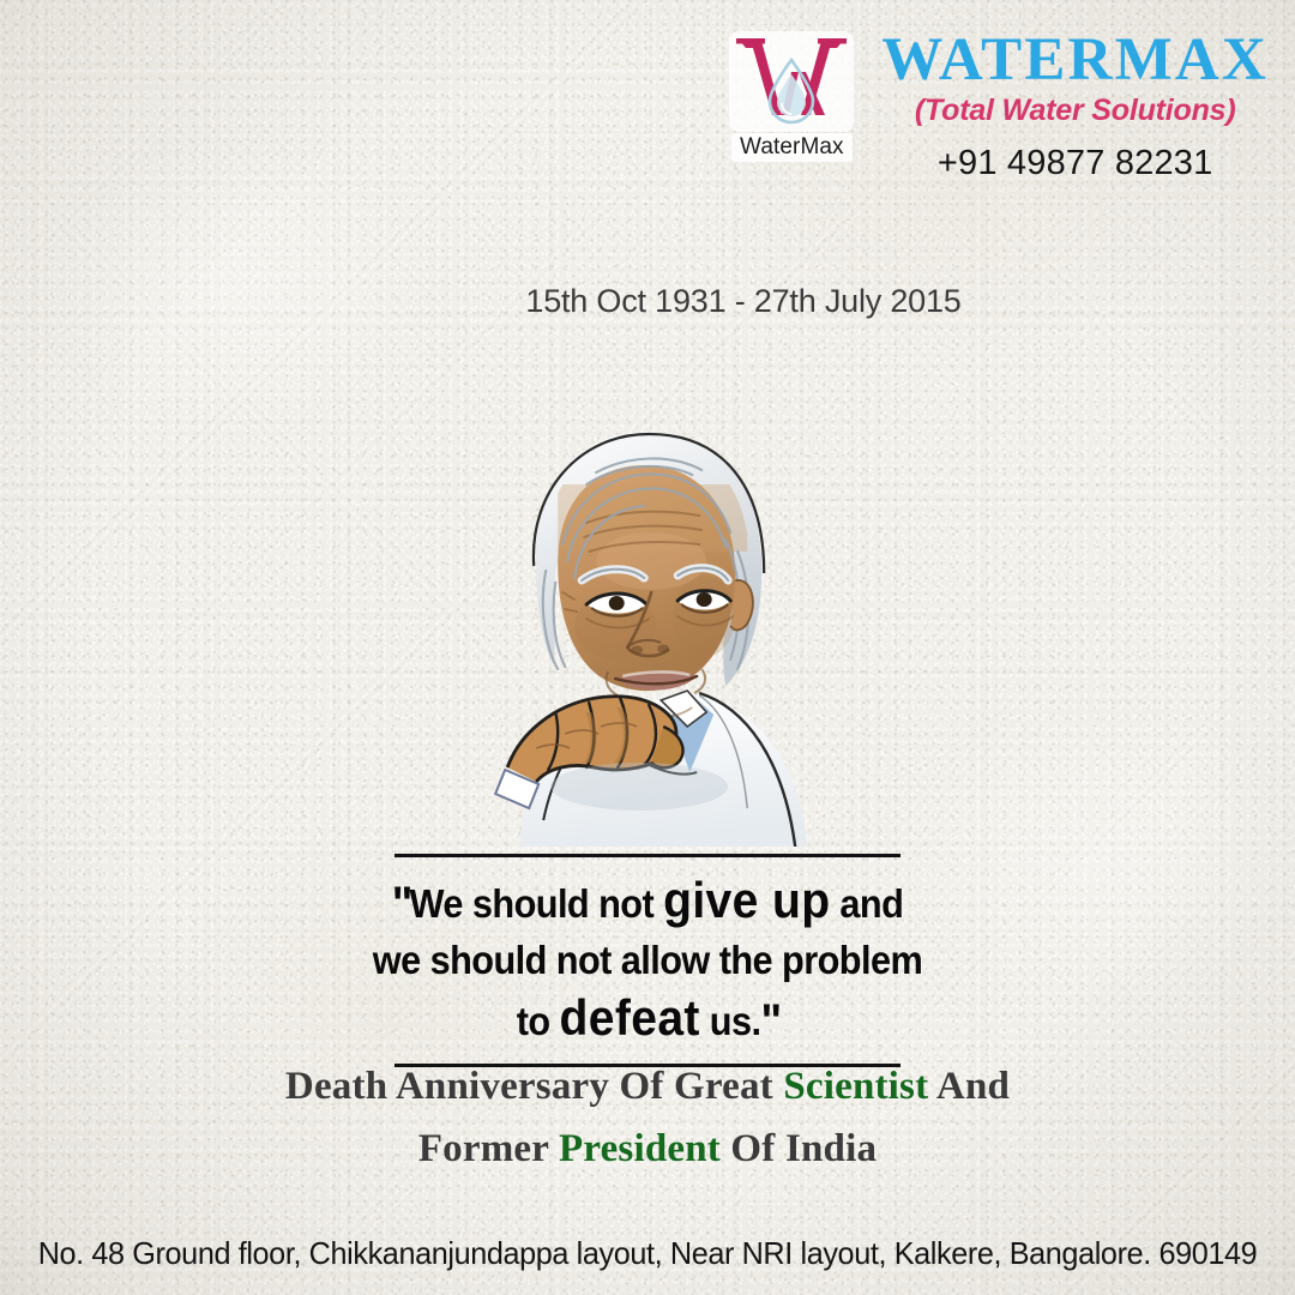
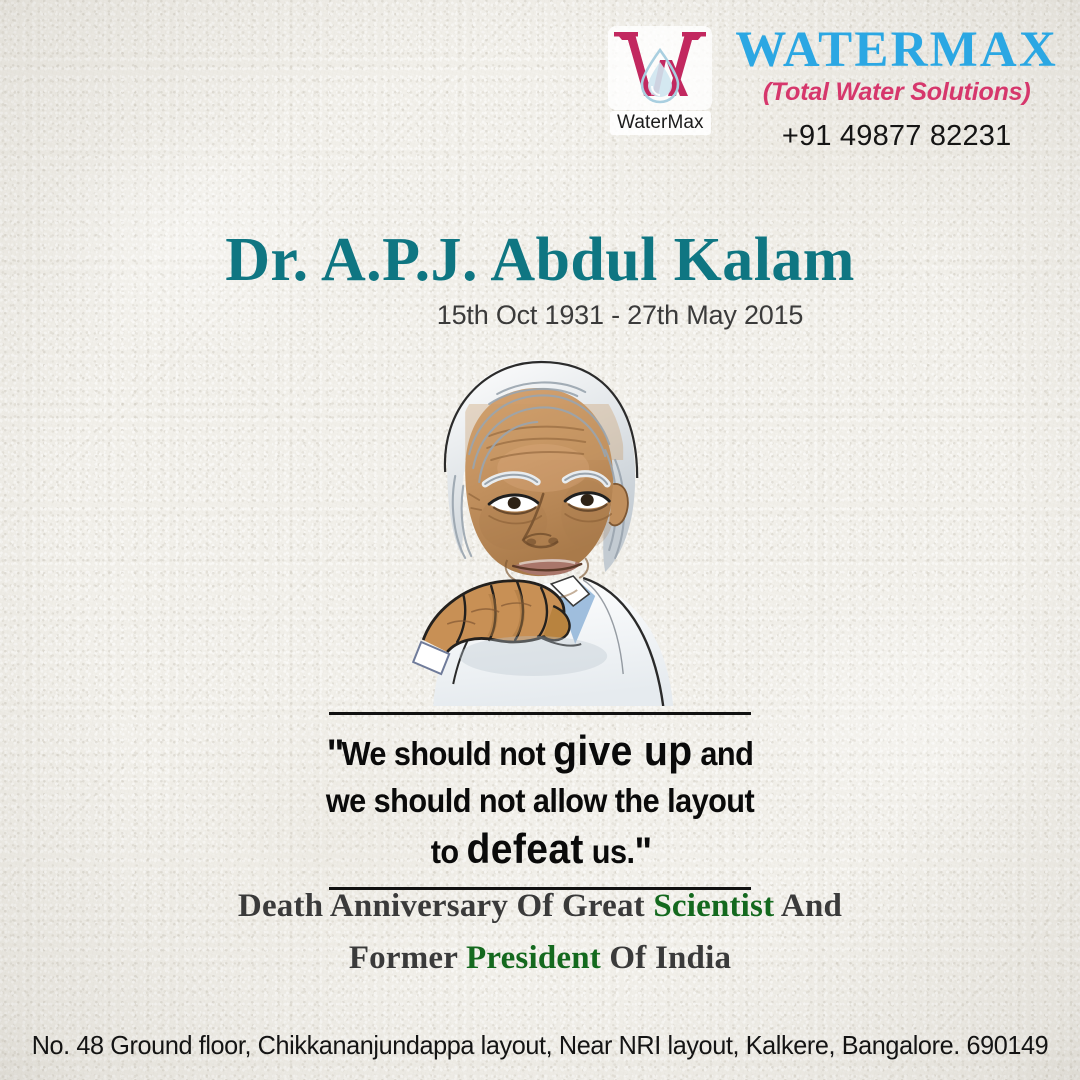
  WaterMax
  WATERMAX
  (Total Water Solutions)
  +91 49877 82231
+ Dr. A.P.J. Abdul Kalam
- 15th Oct 1931 - 27th July 2015
+ 15th Oct 1931 - 27th May 2015
  "We should not give up and
- we should not allow the problem
+ we should not allow the layout
  to defeat us."
  Death Anniversary Of Great Scientist And
  Former President Of India
  No. 48 Ground floor, Chikkananjundappa layout, Near NRI layout, Kalkere, Bangalore. 690149
